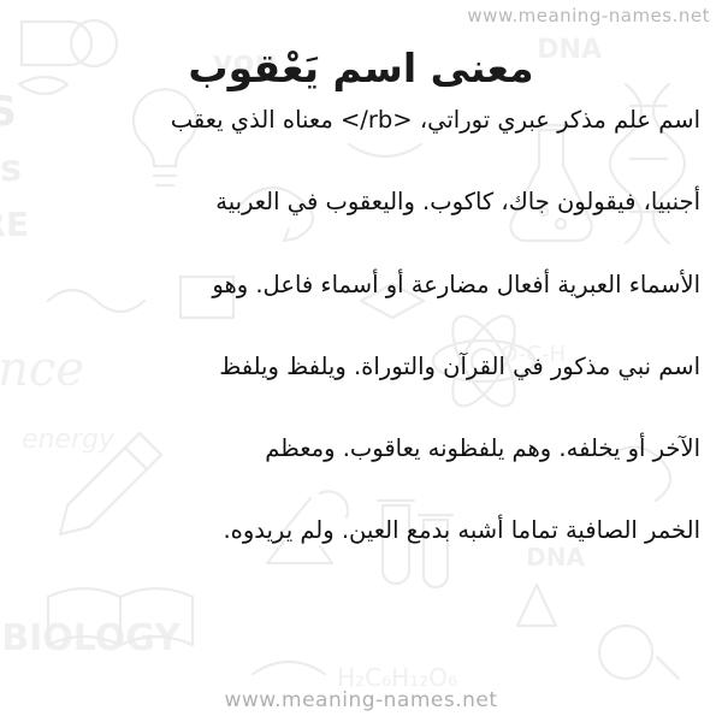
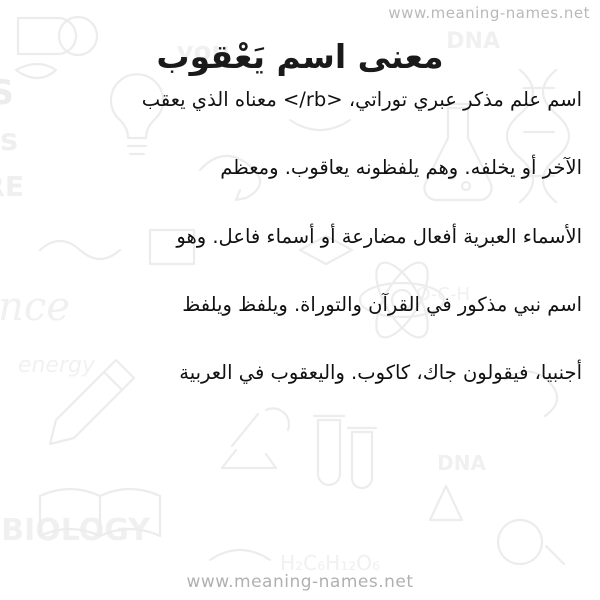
  H₂C₆H₁₂O₆
  -C-H
  you
  www.meaning-names.net
  معنى اسم يَعْقوب
  اسم علم مذكر عبري توراتي، <rb/> معناه الذي يعقب
- أجنبيا، فيقولون جاك، كاكوب. واليعقوب في العربية
+ الآخر أو يخلفه. وهم يلفظونه يعاقوب. ومعظم
  الأسماء العبرية أفعال مضارعة أو أسماء فاعل. وهو
  اسم نبي مذكور في القرآن والتوراة. ويلفظ ويلفظ
- الآخر أو يخلفه. وهم يلفظونه يعاقوب. ومعظم
+ أجنبيا، فيقولون جاك، كاكوب. واليعقوب في العربية
- الخمر الصافية تماما أشبه بدمع العين. ولم يريدوه.
  www.meaning-names.net
